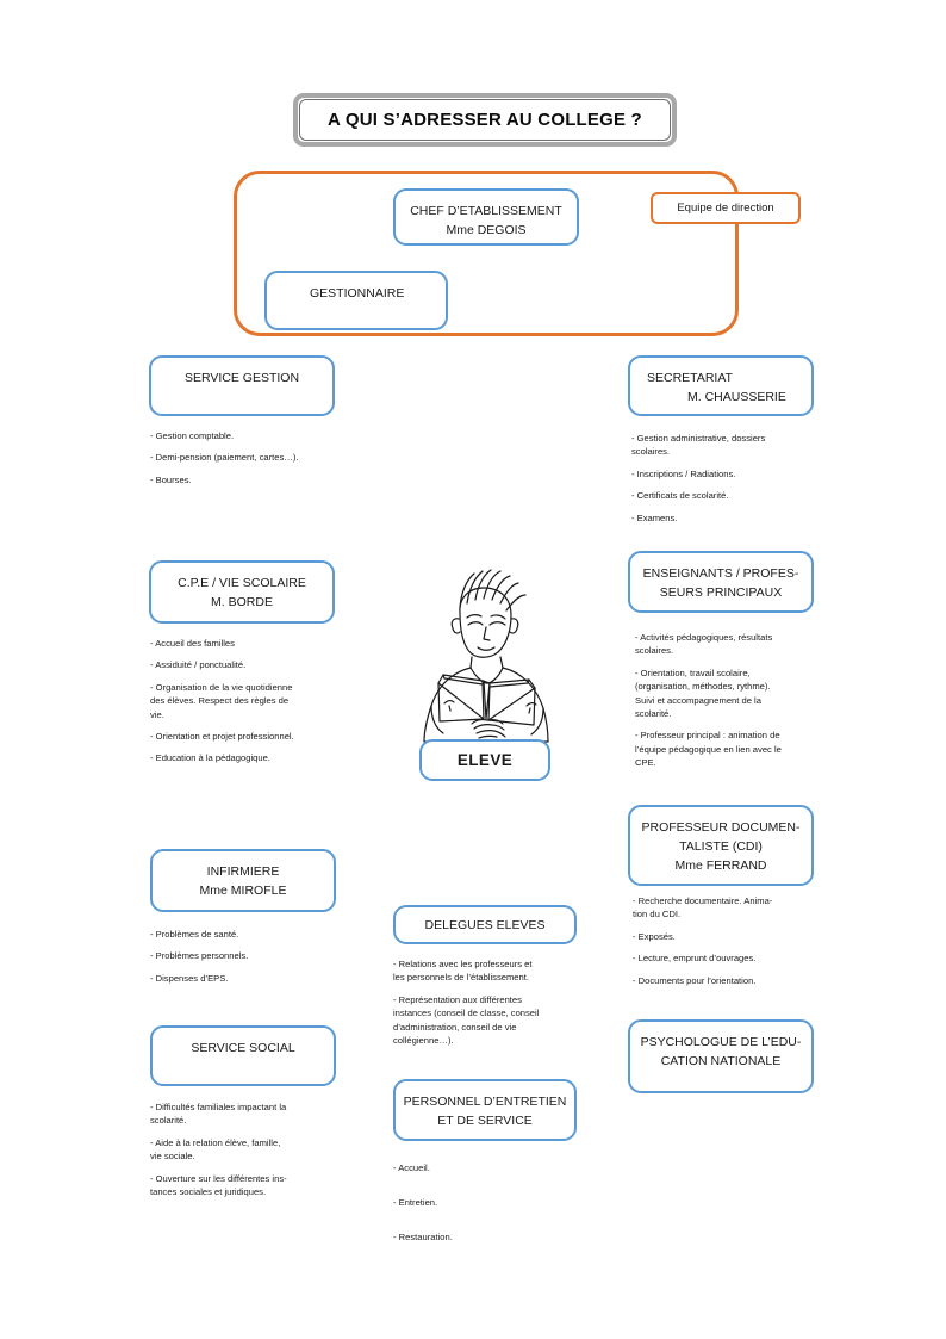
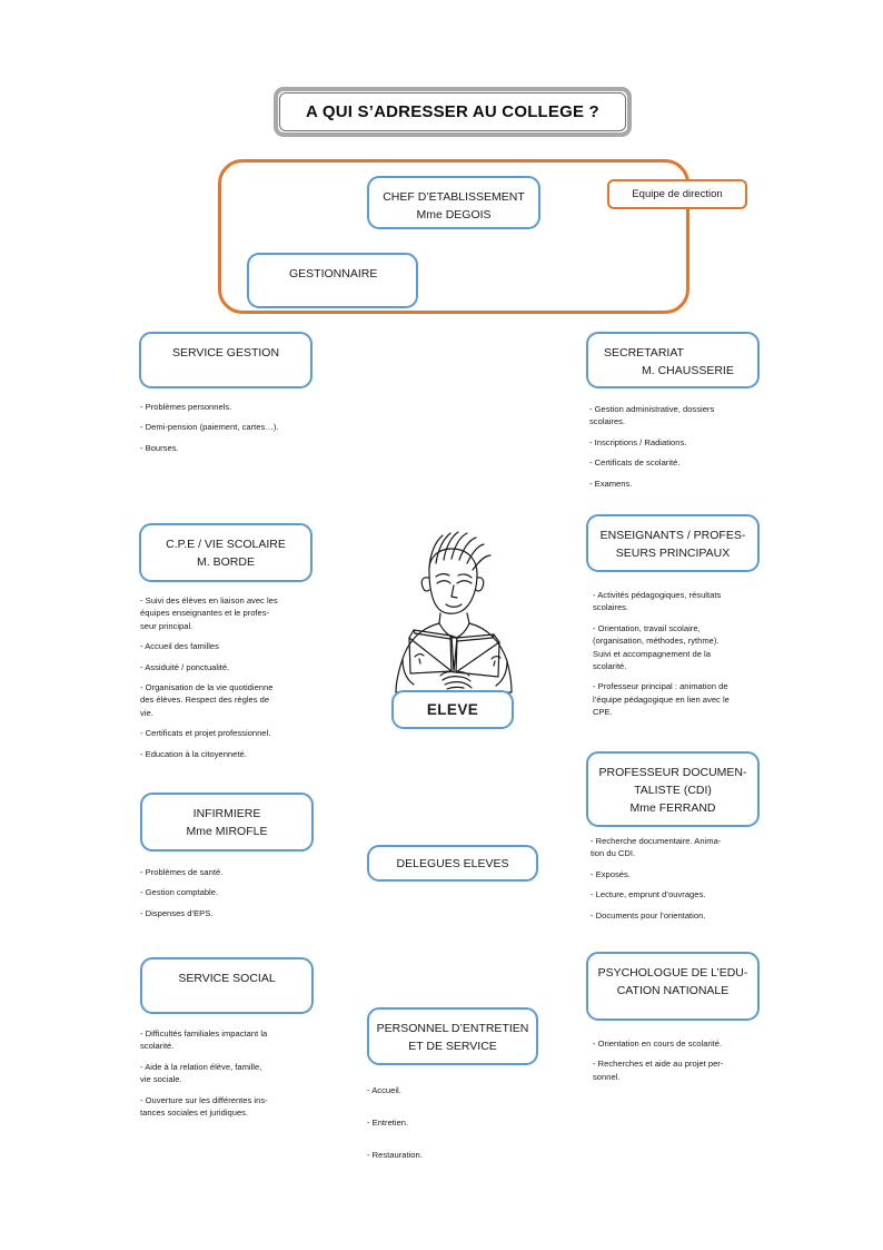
  A QUI S’ADRESSER AU COLLEGE ?
  Equipe de direction
  CHEF D’ETABLISSEMENT
  Mme DEGOIS
  GESTIONNAIRE
  SERVICE GESTION
- - Gestion comptable.
+ - Problèmes personnels.
  - Demi-pension (paiement, cartes…).
  - Bourses.
  C.P.E / VIE SCOLAIRE
  M. BORDE
+ - Suivi des élèves en liaison avec les
+ équipes enseignantes et le profes-
+ seur principal.
  - Accueil des familles
  - Assiduité / ponctualité.
  - Organisation de la vie quotidienne
  des élèves. Respect des règles de
  vie.
- - Orientation et projet professionnel.
+ - Certificats et projet professionnel.
- - Education à la pédagogique.
+ - Education à la citoyenneté.
  INFIRMIERE
  Mme MIROFLE
  - Problèmes de santé.
- - Problèmes personnels.
+ - Gestion comptable.
  - Dispenses d’EPS.
  SERVICE SOCIAL
  - Difficultés familiales impactant la
  scolarité.
  - Aide à la relation élève, famille,
  vie sociale.
  - Ouverture sur les différentes ins-
  tances sociales et juridiques.
  ELEVE
  DELEGUES ELEVES
- - Relations avec les professeurs et
- les personnels de l’établissement.
- - Représentation aux différentes
- instances (conseil de classe, conseil
- d’administration, conseil de vie
- collégienne…).
  PERSONNEL D’ENTRETIEN
  ET DE SERVICE
  - Accueil.
  - Entretien.
  - Restauration.
  SECRETARIAT
  M. CHAUSSERIE
  - Gestion administrative, dossiers
  scolaires.
  - Inscriptions / Radiations.
  - Certificats de scolarité.
  - Examens.
  ENSEIGNANTS / PROFES-
  SEURS PRINCIPAUX
  - Activités pédagogiques, résultats
  scolaires.
  - Orientation, travail scolaire,
  (organisation, méthodes, rythme).
  Suivi et accompagnement de la
  scolarité.
  - Professeur principal : animation de
  l’équipe pédagogique en lien avec le
  CPE.
  PROFESSEUR DOCUMEN-
  TALISTE (CDI)
  Mme FERRAND
  - Recherche documentaire. Anima-
  tion du CDI.
  - Exposés.
  - Lecture, emprunt d’ouvrages.
  - Documents pour l’orientation.
  PSYCHOLOGUE DE L’EDU-
  CATION NATIONALE
+ - Orientation en cours de scolarité.
+ - Recherches et aide au projet per-
+ sonnel.
